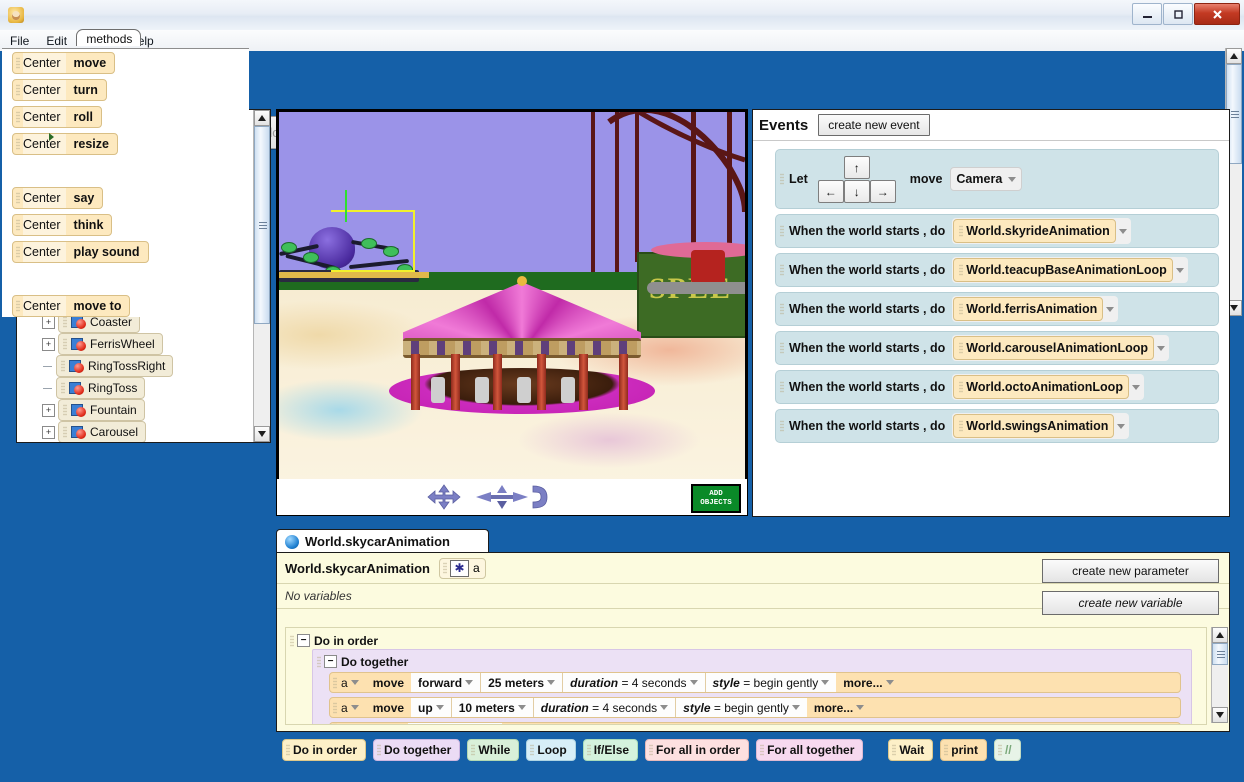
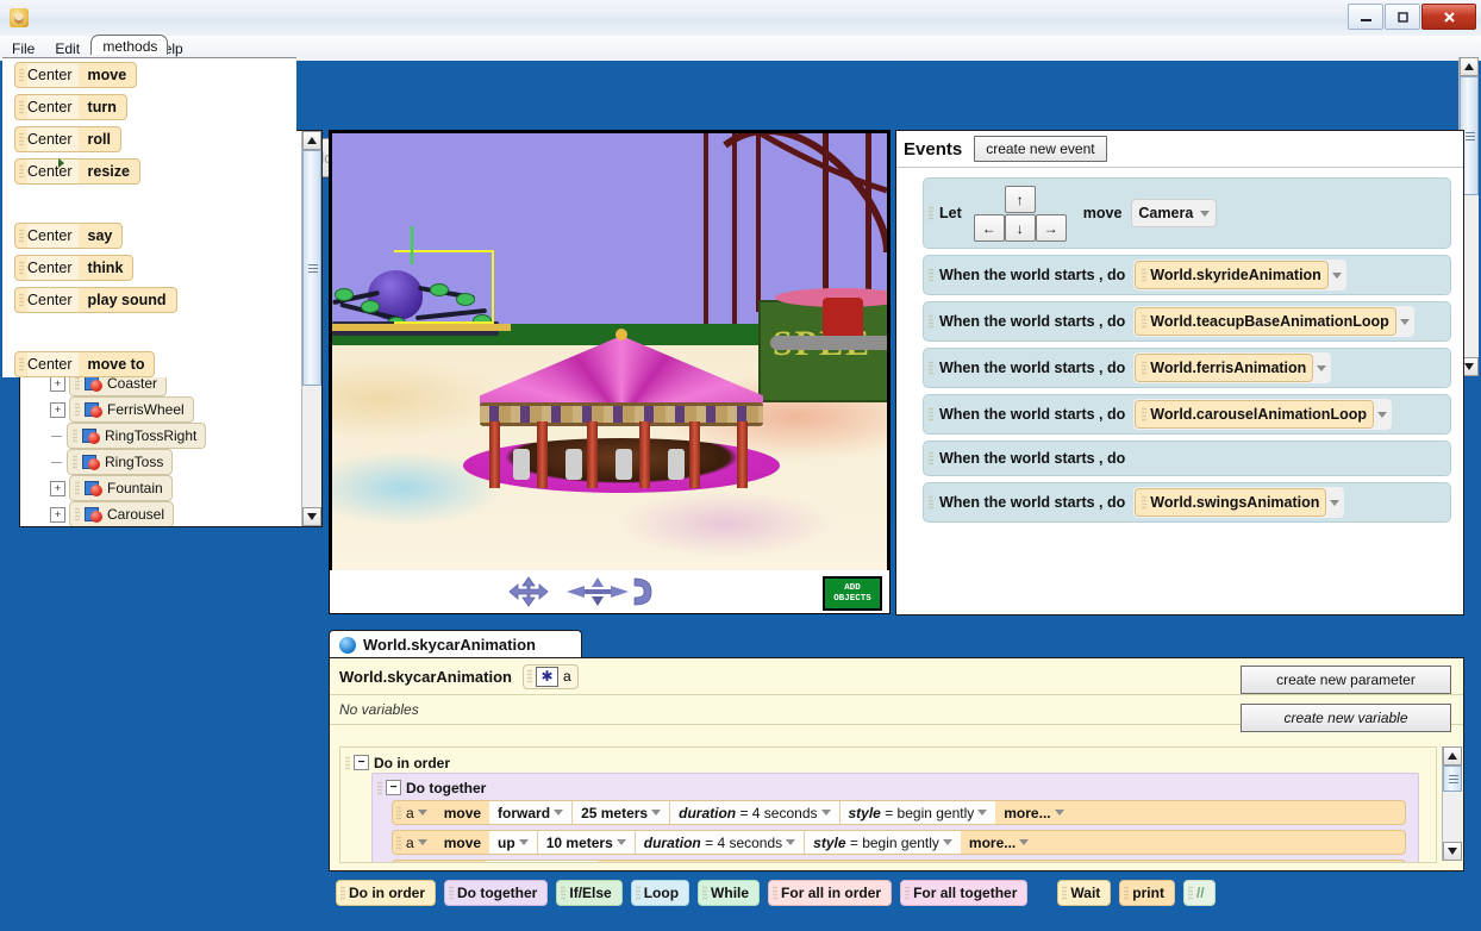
  File
  Edit
  elp
  +
  Coaster
  +
  FerrisWheel
  RingTossRight
  RingToss
  +
  Fountain
  +
  Carousel
  methods
  Center
  move
  Center
  turn
  Center
  roll
  Center
  resize
  Center
  say
  Center
  think
  Center
  play sound
  Center
  move to
  ADD
  OBJECTS
  Events
  create new event
  Let
  ↑
  ←
  ↓
  →
  move
  Camera
  When the world starts , do
  World.skyrideAnimation
  When the world starts , do
  World.teacupBaseAnimationLoop
  When the world starts , do
  World.ferrisAnimation
  When the world starts , do
  World.carouselAnimationLoop
  When the world starts , do
- World.octoAnimationLoop
  When the world starts , do
  World.swingsAnimation
  World.skycarAnimation
  World.skycarAnimation
  ✱
  a
  create new parameter
  No variables
  create new variable
  −
  Do in order
  −
  Do together
  a
  move
  forward
  25 meters
  duration
  = 4 seconds
  style
  = begin gently
  more...
  a
  move
  up
  10 meters
  duration
  = 4 seconds
  style
  = begin gently
  more...
  Do in order
  Do together
- While
+ If/Else
  Loop
- If/Else
+ While
  For all in order
  For all together
  Wait
  print
  //
